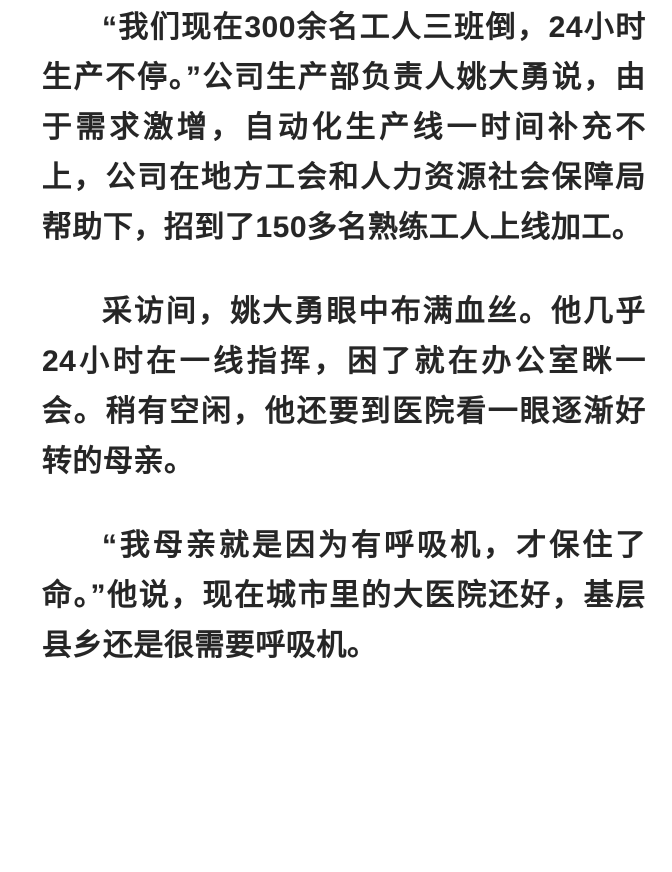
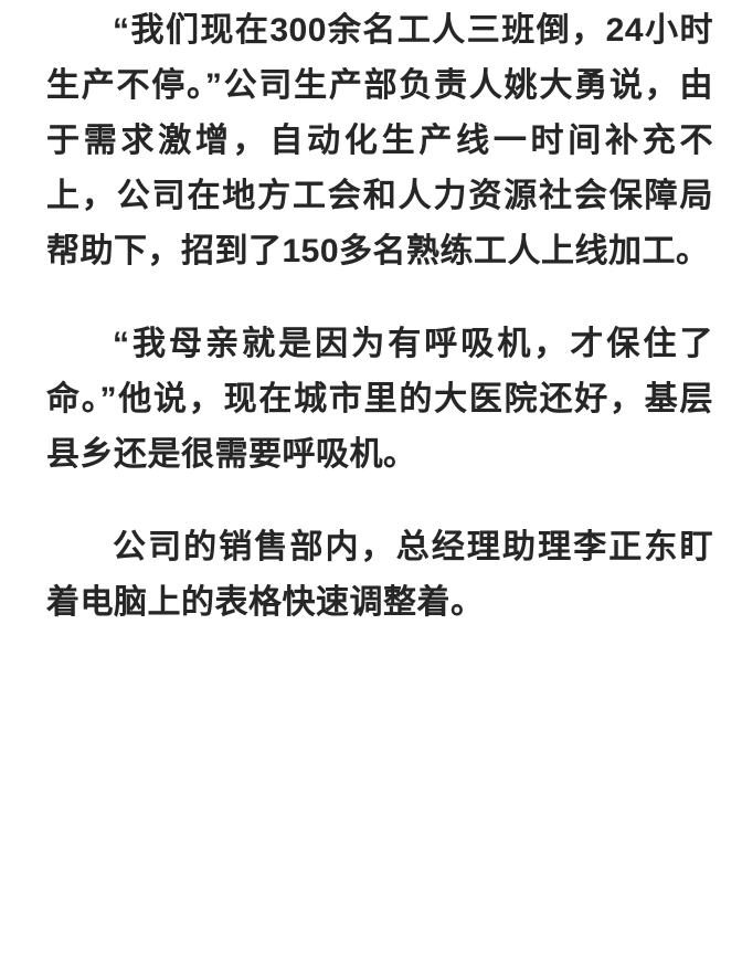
  “我们现在300余名工人三班倒，24小时生产不停。”公司生产部负责人姚大勇说，由于需求激增，自动化生产线一时间补充不上，公司在地方工会和人力资源社会保障局帮助下，招到了150多名熟练工人上线加工。
- 采访间，姚大勇眼中布满血丝。他几乎24小时在一线指挥，困了就在办公室眯一会。稍有空闲，他还要到医院看一眼逐渐好转的母亲。
  “我母亲就是因为有呼吸机，才保住了命。”他说，现在城市里的大医院还好，基层县乡还是很需要呼吸机。
+ 公司的销售部内，总经理助理李正东盯着电脑上的表格快速调整着。
